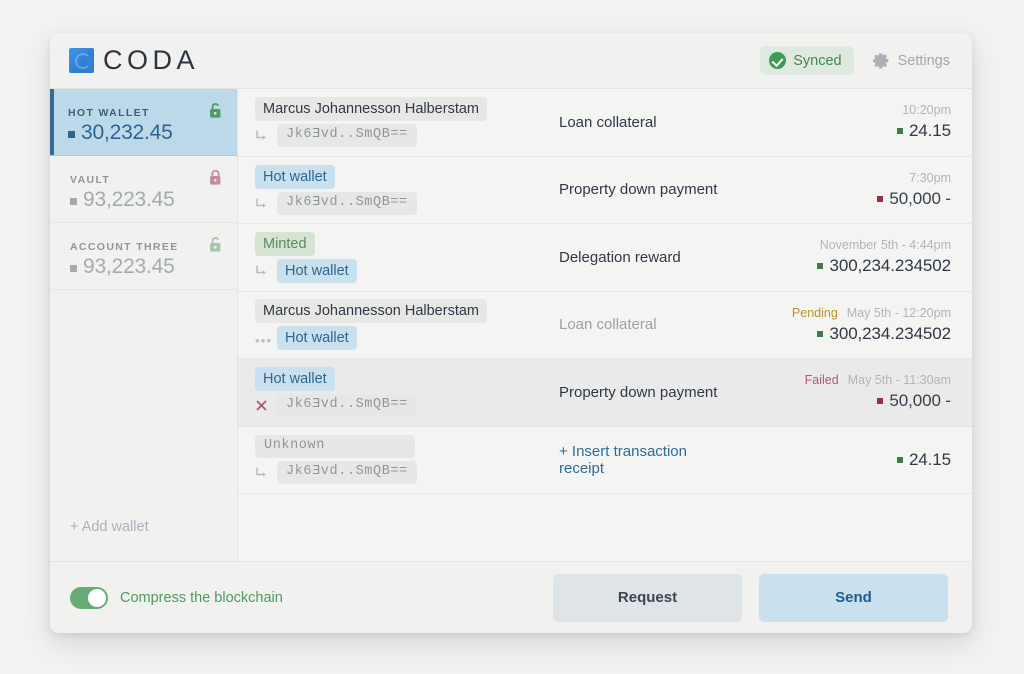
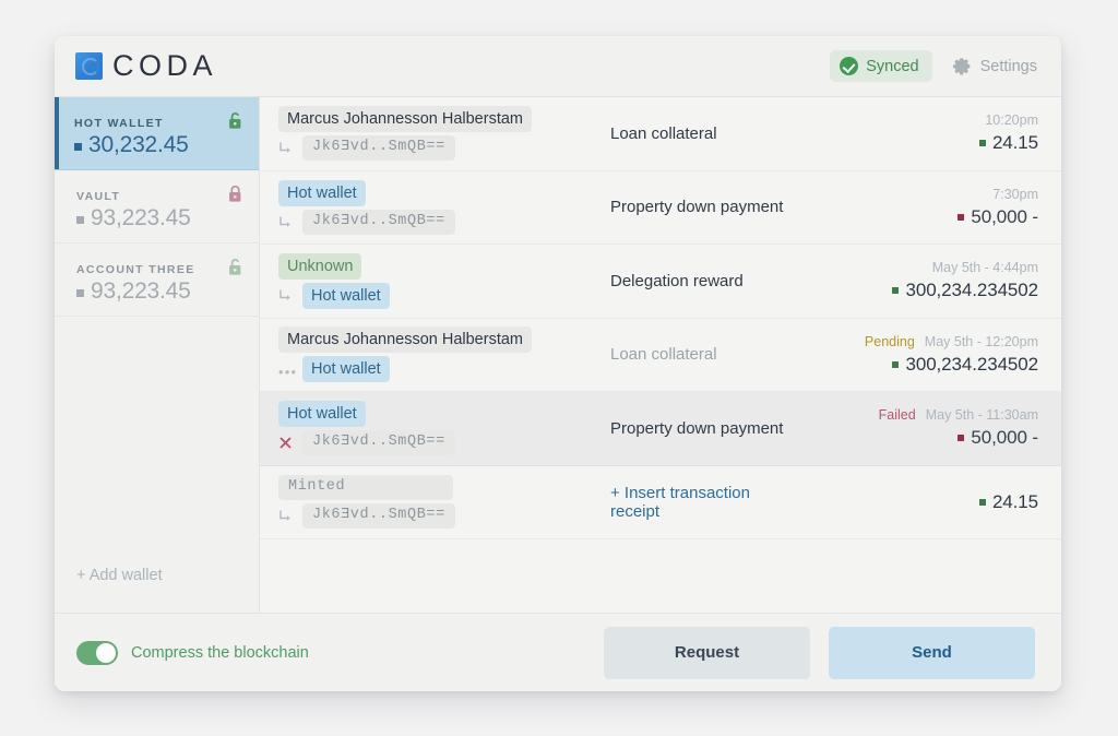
  CODA
  Synced
  Settings
  HOT WALLET
  30,232.45
  VAULT
  93,223.45
  ACCOUNT THREE
  93,223.45
  + Add wallet
  Marcus Johannesson Halberstam
  Jk6Ǝvd..SmQB==
  Loan collateral
  10:20pm
  24.15
  Hot wallet
  Jk6Ǝvd..SmQB==
  Property down payment
  7:30pm
  50,000 -
- Minted
+ Unknown
  Hot wallet
  Delegation reward
- November 5th - 4:44pm
+ May 5th - 4:44pm
  300,234.234502
  Marcus Johannesson Halberstam
  •••
  Hot wallet
  Loan collateral
  Pending
  May 5th - 12:20pm
  300,234.234502
  Hot wallet
  Jk6Ǝvd..SmQB==
  Property down payment
  Failed
  May 5th - 11:30am
  50,000 -
- Unknown
+ Minted
  Jk6Ǝvd..SmQB==
  + Insert transaction receipt
  24.15
  Compress the blockchain
  Request
  Send
